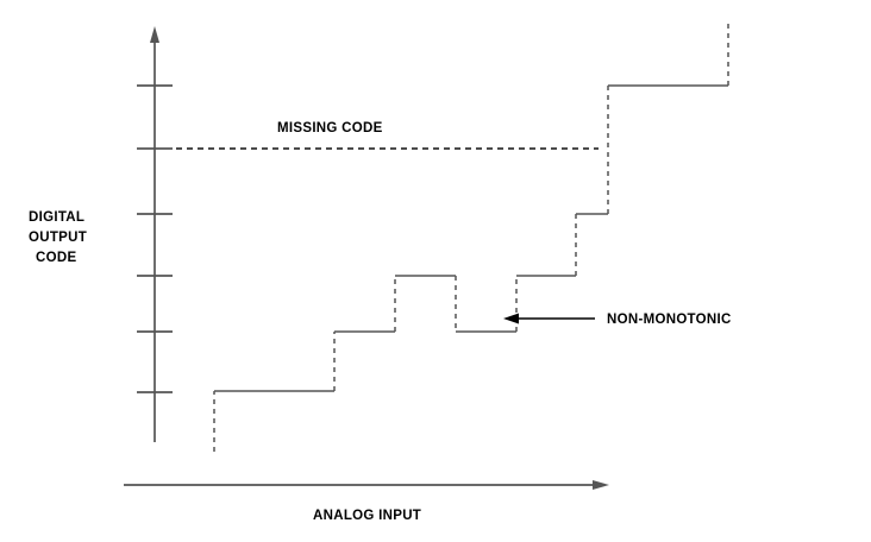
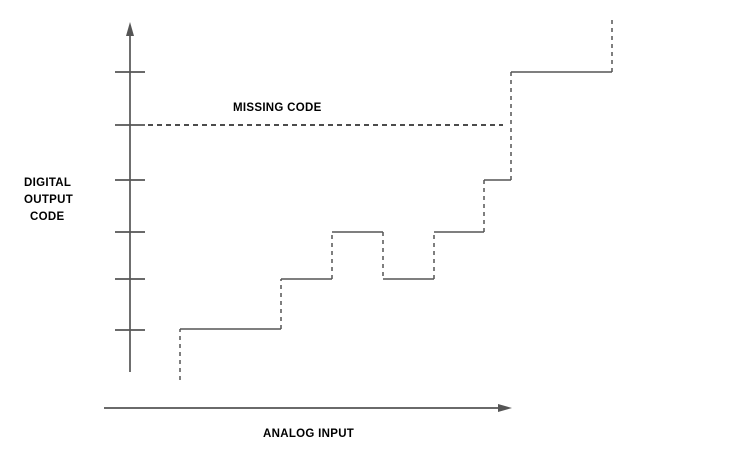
  MISSING CODE
- NON-MONOTONIC
  DIGITAL
  OUTPUT
  CODE
  ANALOG INPUT
